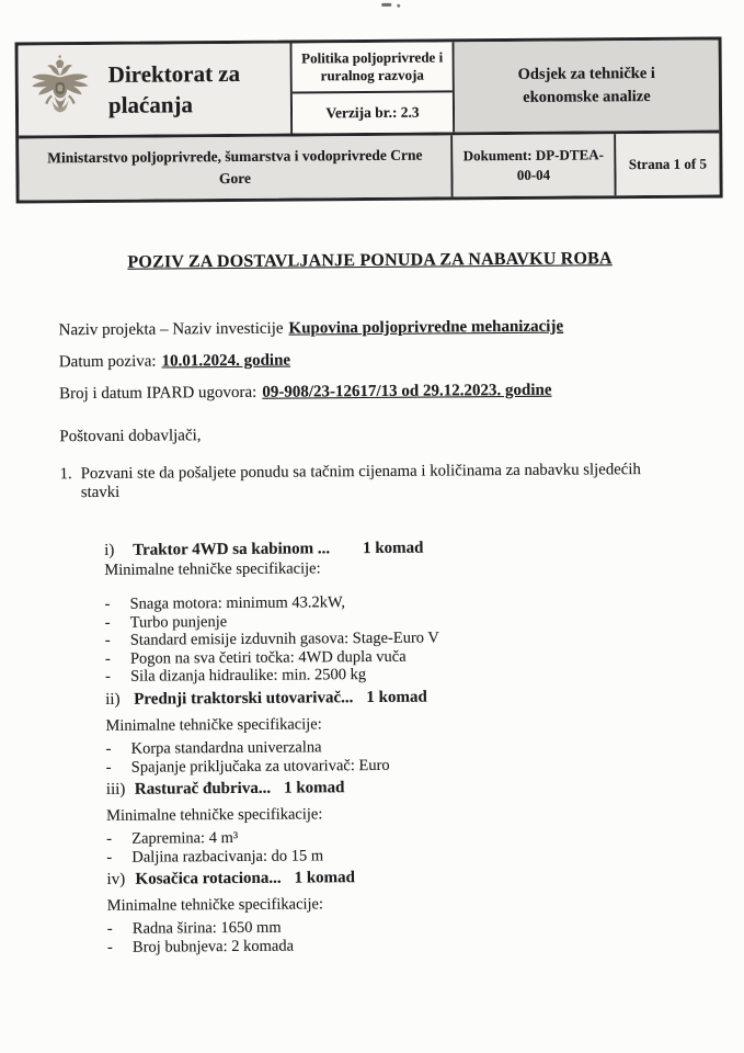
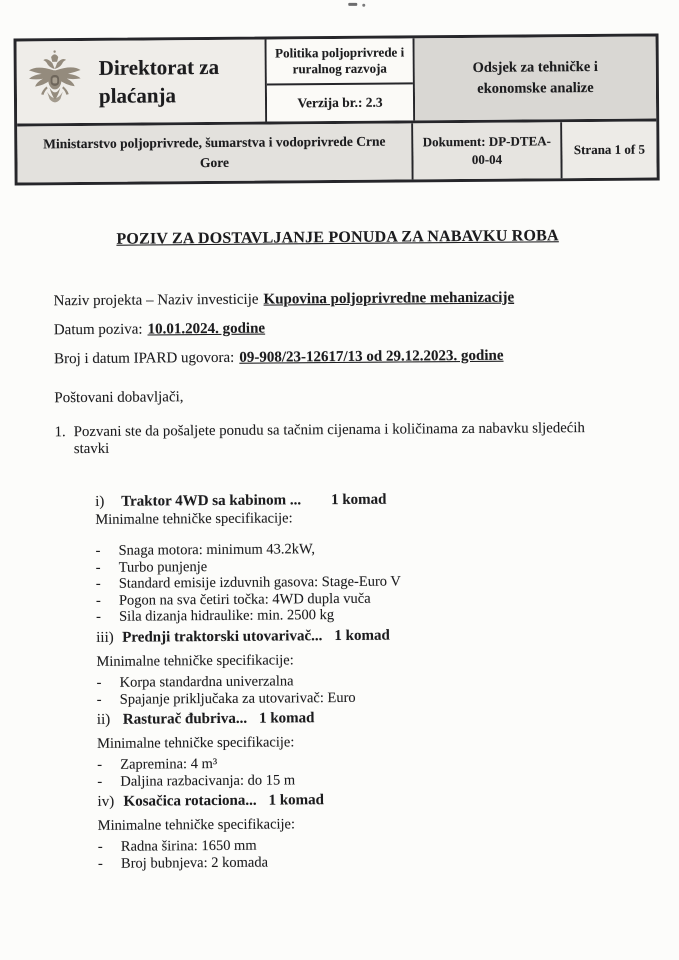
  Direktorat za
  plaćanja
  Politika poljoprivrede i
  ruralnog razvoja
  Verzija br.: 2.3
  Odsjek za tehničke i
  ekonomske analize
  Ministarstvo poljoprivrede, šumarstva i vodoprivrede Crne
  Gore
  Dokument: DP-DTEA-
  00-04
  Strana 1 of 5
  POZIV ZA DOSTAVLJANJE PONUDA ZA NABAVKU ROBA
  Naziv projekta – Naziv investicije Kupovina poljoprivredne mehanizacije
  Datum poziva: 10.01.2024. godine
  Broj i datum IPARD ugovora: 09-908/23-12617/13 od 29.12.2023. godine
  Poštovani dobavljači,
  1.
  Pozvani ste da pošaljete ponudu sa tačnim cijenama i količinama za nabavku sljedećih stavki
  i)
  Traktor 4WD sa kabinom ...
  1 komad
  Minimalne tehničke specifikacije:
  Snaga motora: minimum 43.2kW,
  Turbo punjenje
  Standard emisije izduvnih gasova: Stage-Euro V
  Pogon na sva četiri točka: 4WD dupla vuča
  Sila dizanja hidraulike: min. 2500 kg
- ii)
+ iii)
  Prednji traktorski utovarivač...
  1 komad
  Minimalne tehničke specifikacije:
  Korpa standardna univerzalna
  Spajanje priključaka za utovarivač: Euro
- iii)
+ ii)
  Rasturač đubriva...
  1 komad
  Minimalne tehničke specifikacije:
  Zapremina: 4 m³
  Daljina razbacivanja: do 15 m
  iv)
  Kosačica rotaciona...
  1 komad
  Minimalne tehničke specifikacije:
  Radna širina: 1650 mm
  Broj bubnjeva: 2 komada
